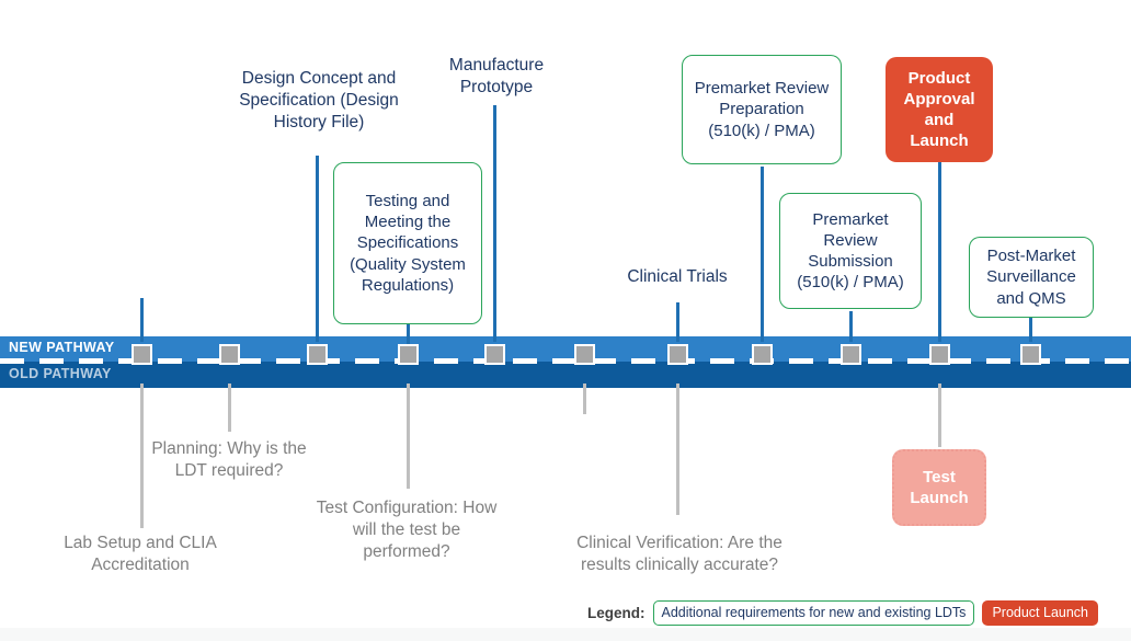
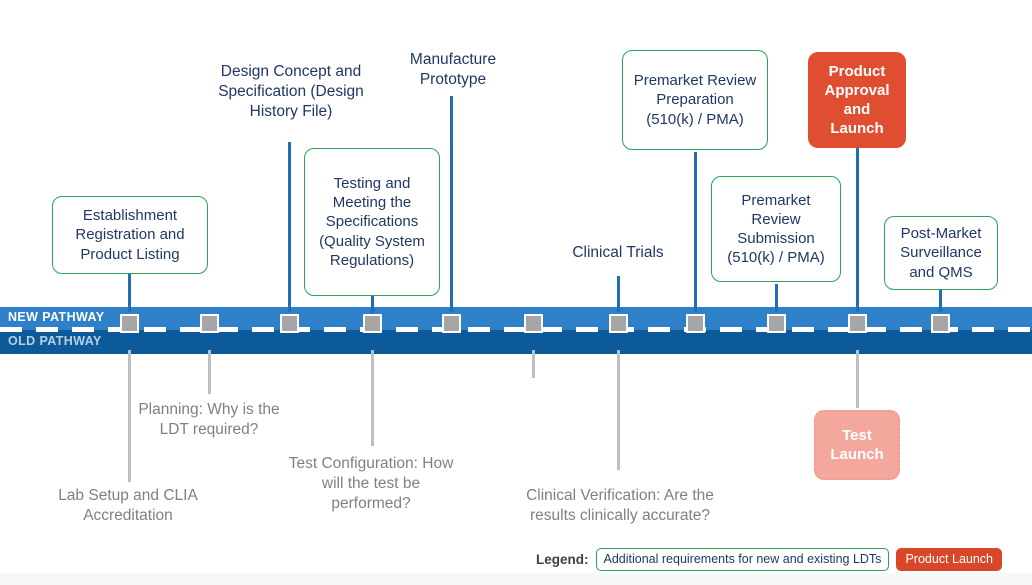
  NEW PATHWAY
  OLD PATHWAY
+ Establishment Registration and Product Listing
  Design Concept and Specification (Design History File)
  Testing and Meeting the Specifications (Quality System Regulations)
  Manufacture Prototype
  Premarket Review Preparation (510(k) / PMA)
  Clinical Trials
  Premarket Review Submission (510(k) / PMA)
  Product Approval and Launch
  Post-Market Surveillance and QMS
  Lab Setup and CLIA Accreditation
  Planning: Why is the LDT required?
  Test Configuration: How will the test be performed?
  Clinical Verification: Are the results clinically accurate?
  Test Launch
  Legend:
  Additional requirements for new and existing LDTs
  Product Launch
